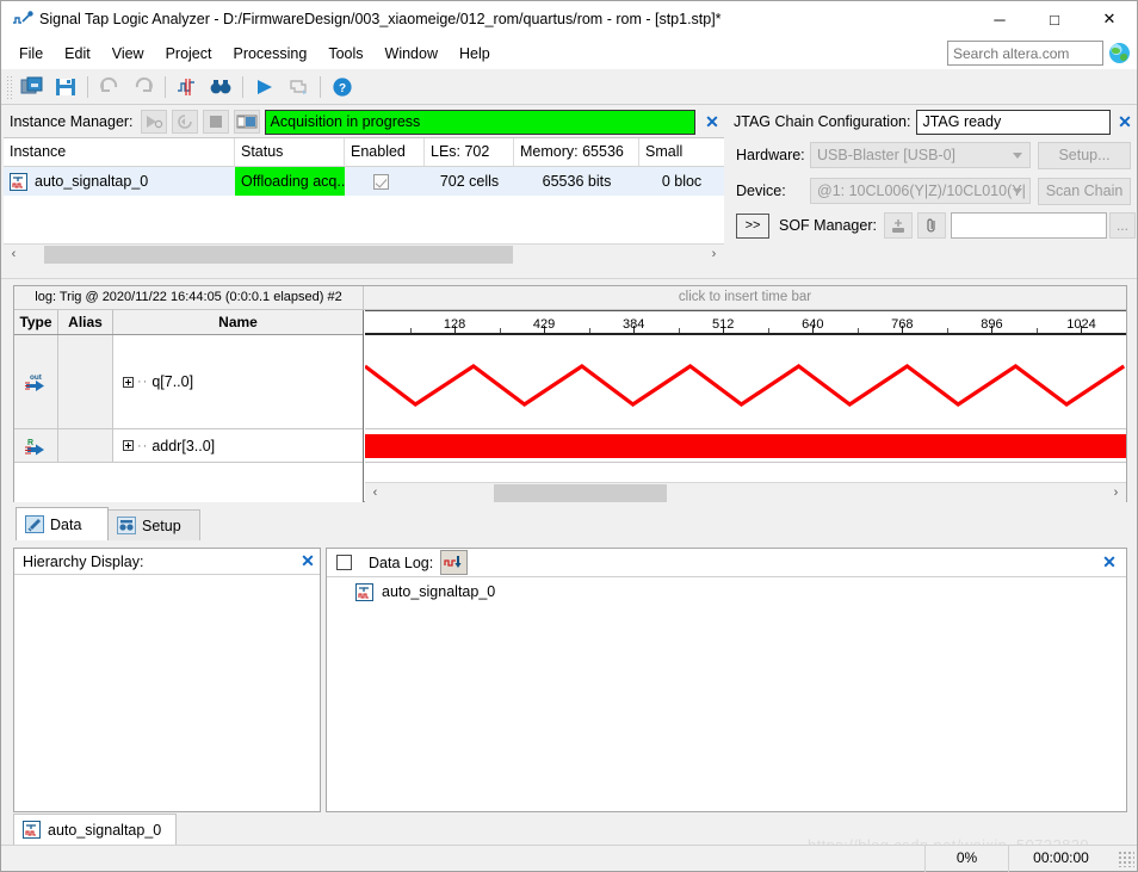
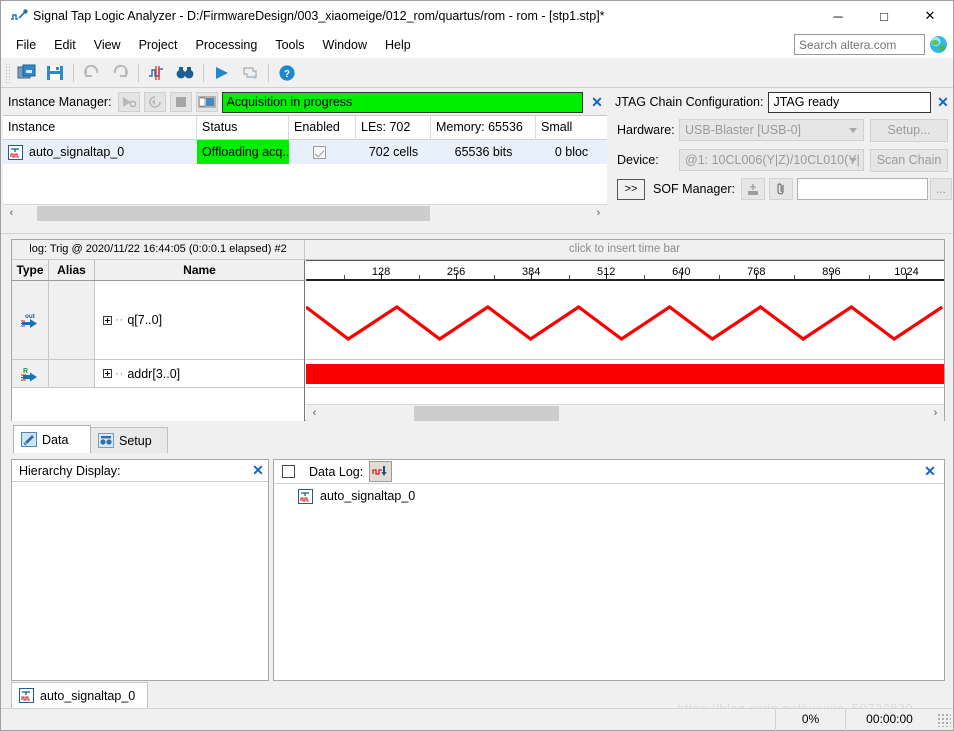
  Signal Tap Logic Analyzer - D:/FirmwareDesign/003_xiaomeige/012_rom/quartus/rom - rom - [stp1.stp]*
  ─
  □
  ✕
  File
  Edit
  View
  Project
  Processing
  Tools
  Window
  Help
  Search altera.com
  ?
  Instance Manager:
  Acquisition in progress
  ✕
  Instance
  Status
  Enabled
  LEs: 702
  Memory: 65536
  Small
  auto_signaltap_0
  Offloading acq..
  702 cells
  65536 bits
  0 bloc
  ‹
  ›
  JTAG Chain Configuration:
  JTAG ready
  ✕
  Hardware:
  USB-Blaster [USB-0]
  Setup...
  Device:
  @1: 10CL006(Y|Z)/10CL010(Y|
  Scan Chain
  >>
  SOF Manager:
  ...
  log: Trig @ 2020/11/22 16:44:05 (0:0:0.1 elapsed) #2
  click to insert time bar
  Type
  Alias
  Name
  ··
  q[7..0]
  ··
  addr[3..0]
  128
- 429
+ 256
  384
  512
  640
  768
  896
  1024
  ‹
  ›
  Data
  Setup
  Hierarchy Display:
  ✕
  Data Log:
  ✕
  auto_signaltap_0
  auto_signaltap_0
  0%
  00:00:00
